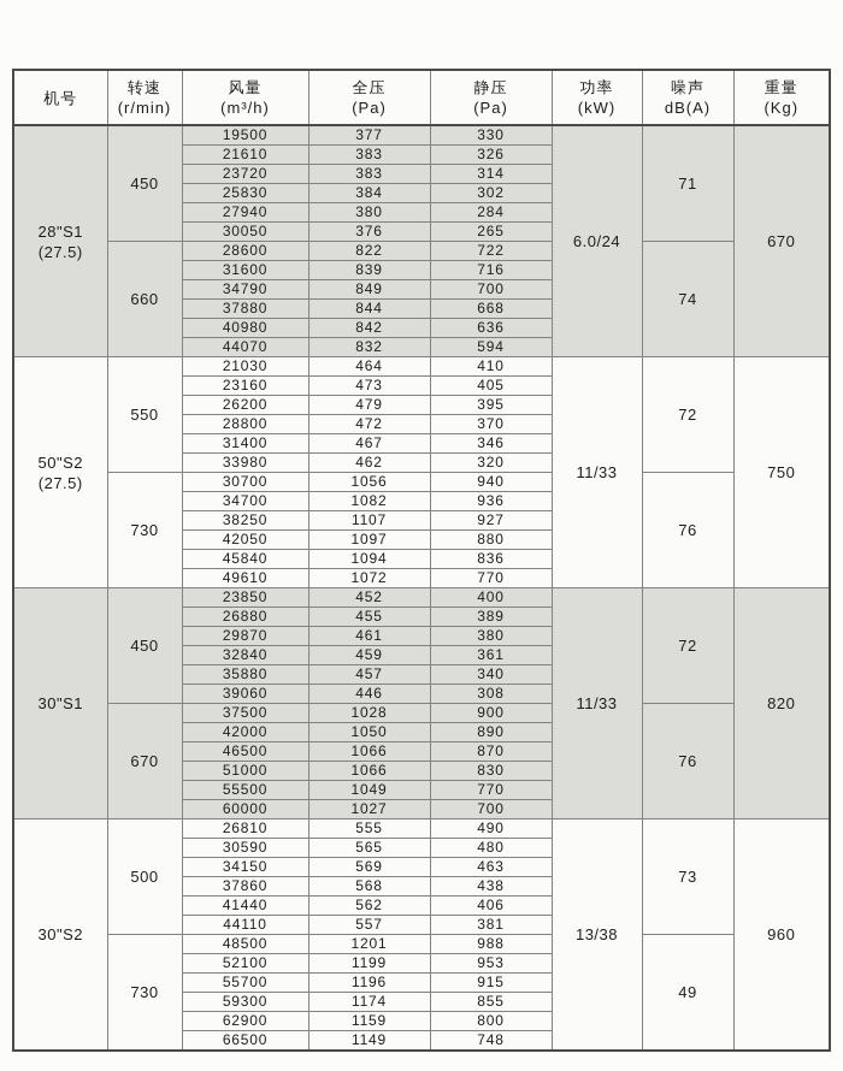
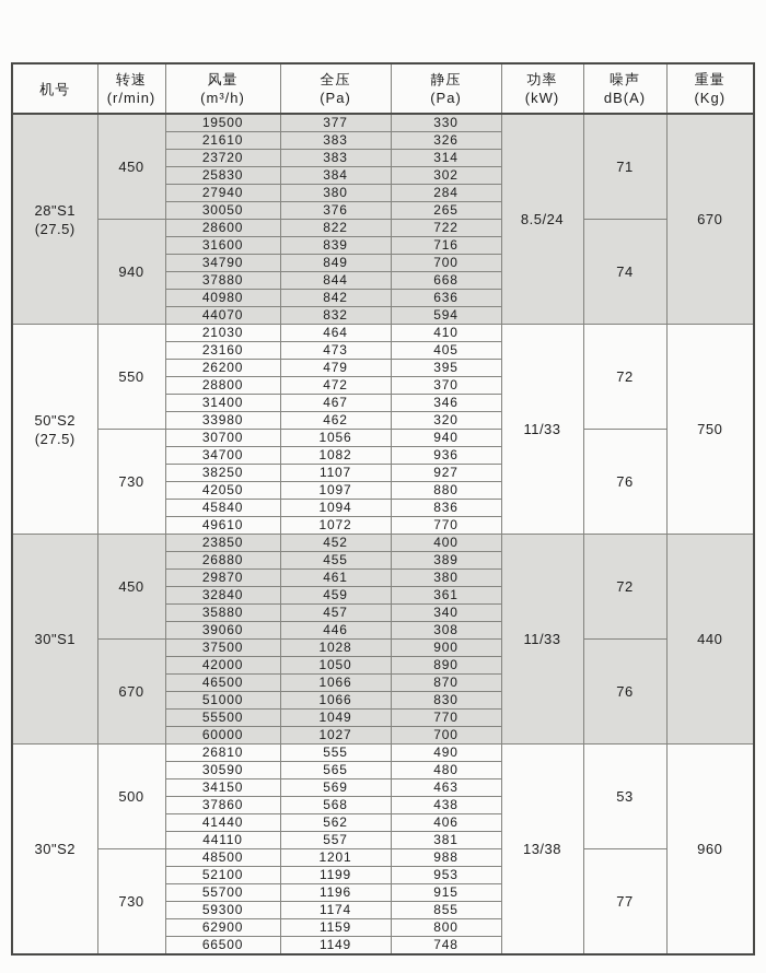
  机号	转速(r/min)	风量(m³/h)	全压(Pa)	静压(Pa)	功率(kW)	噪声dB(A)	重量(Kg)
- 28"S1(27.5)	450	19500	377	330	6.0/24	71	670
+ 28"S1(27.5)	450	19500	377	330	8.5/24	71	670
  21610	383	326
  23720	383	314
  25830	384	302
  27940	380	284
  30050	376	265
- 660	28600	822	722	74
+ 940	28600	822	722	74
  31600	839	716
  34790	849	700
  37880	844	668
  40980	842	636
  44070	832	594
  50"S2(27.5)	550	21030	464	410	11/33	72	750
  23160	473	405
  26200	479	395
  28800	472	370
  31400	467	346
  33980	462	320
  730	30700	1056	940	76
  34700	1082	936
  38250	1107	927
  42050	1097	880
  45840	1094	836
  49610	1072	770
- 30"S1	450	23850	452	400	11/33	72	820
+ 30"S1	450	23850	452	400	11/33	72	440
  26880	455	389
  29870	461	380
  32840	459	361
  35880	457	340
  39060	446	308
  670	37500	1028	900	76
  42000	1050	890
  46500	1066	870
  51000	1066	830
  55500	1049	770
  60000	1027	700
- 30"S2	500	26810	555	490	13/38	73	960
+ 30"S2	500	26810	555	490	13/38	53	960
  30590	565	480
  34150	569	463
  37860	568	438
  41440	562	406
  44110	557	381
- 730	48500	1201	988	49
+ 730	48500	1201	988	77
  52100	1199	953
  55700	1196	915
  59300	1174	855
  62900	1159	800
  66500	1149	748
